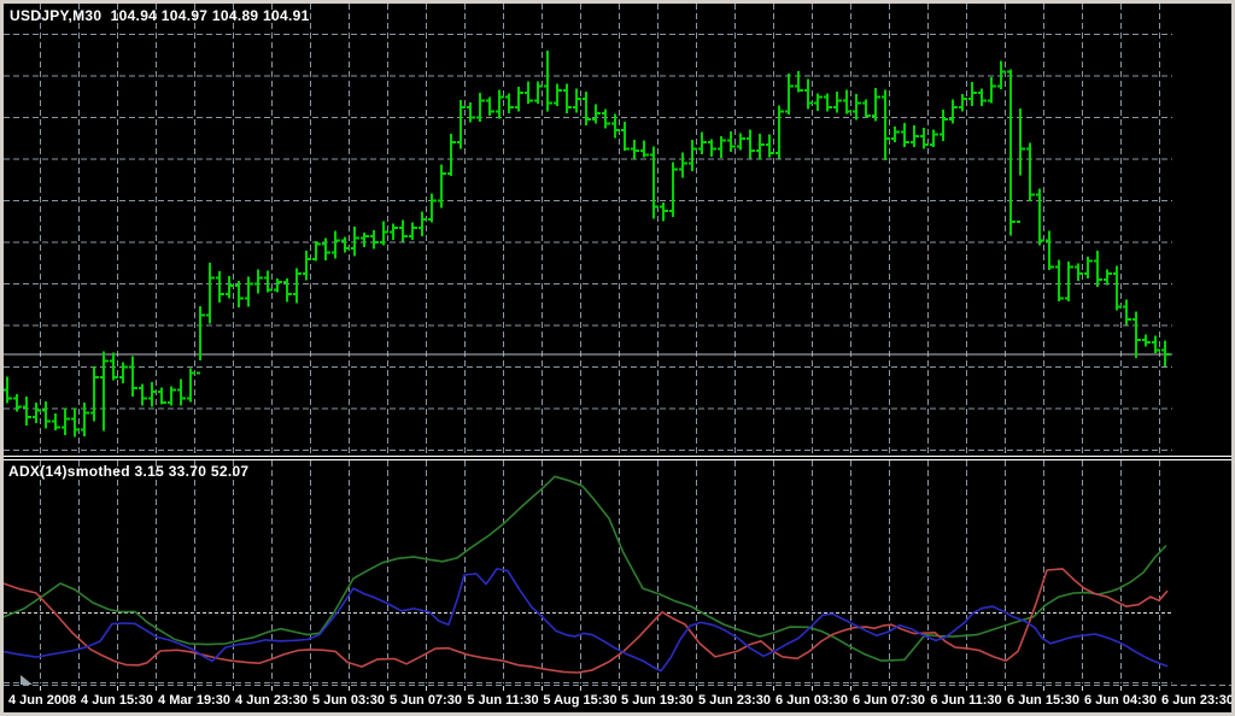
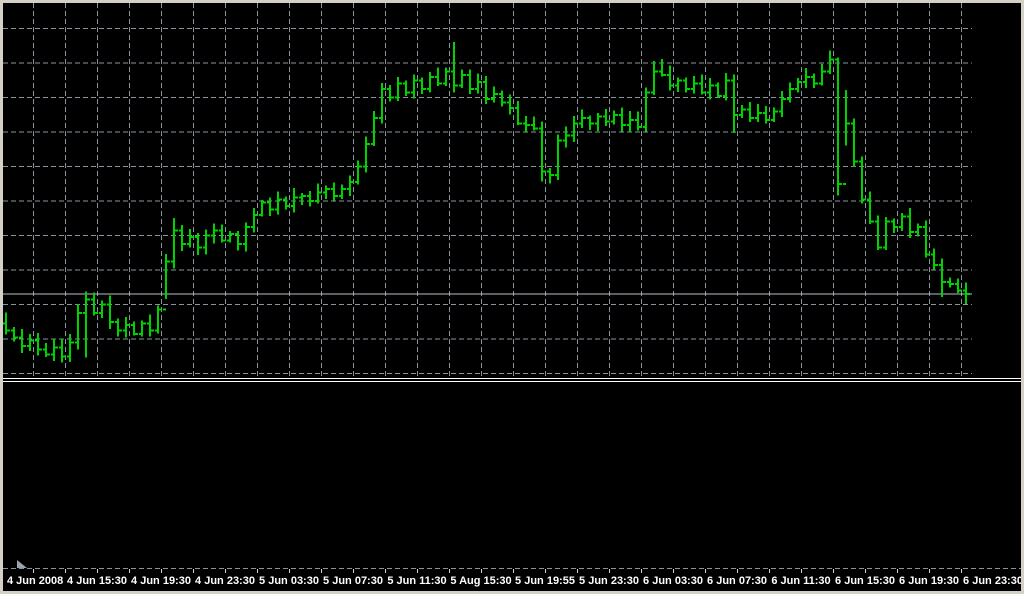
- USDJPY,M30 104.94 104.97 104.89 104.91
- ADX(14)smothed 3.15 33.70 52.07
  4 Jun 2008
  4 Jun 15:30
- 4 Mar 19:30
+ 4 Jun 19:30
  4 Jun 23:30
  5 Jun 03:30
  5 Jun 07:30
  5 Jun 11:30
  5 Aug 15:30
- 5 Jun 19:30
+ 5 Jun 19:55
  5 Jun 23:30
  6 Jun 03:30
  6 Jun 07:30
  6 Jun 11:30
  6 Jun 15:30
- 6 Jun 04:30
+ 6 Jun 19:30
  6 Jun 23:30
